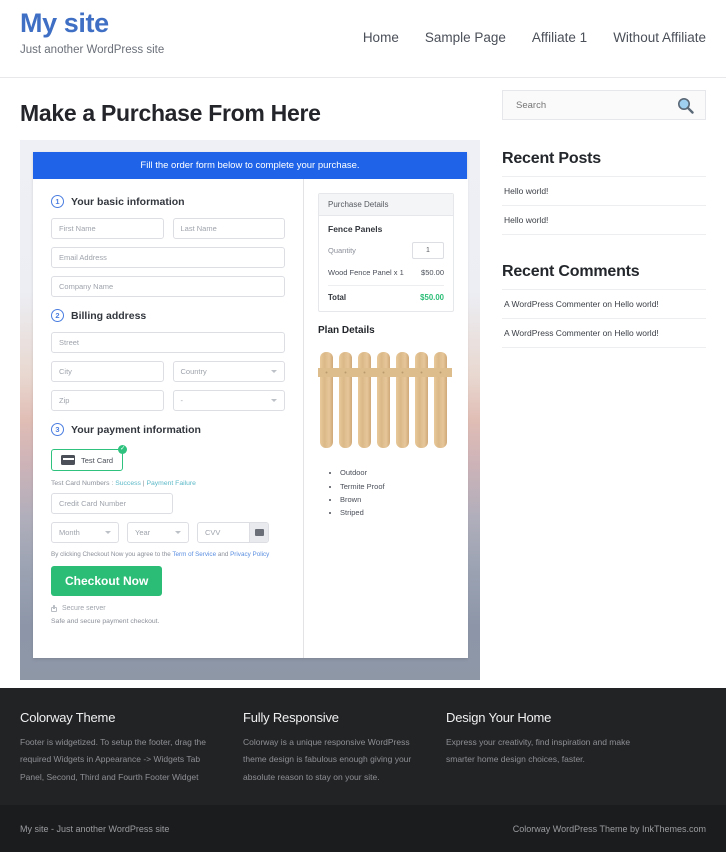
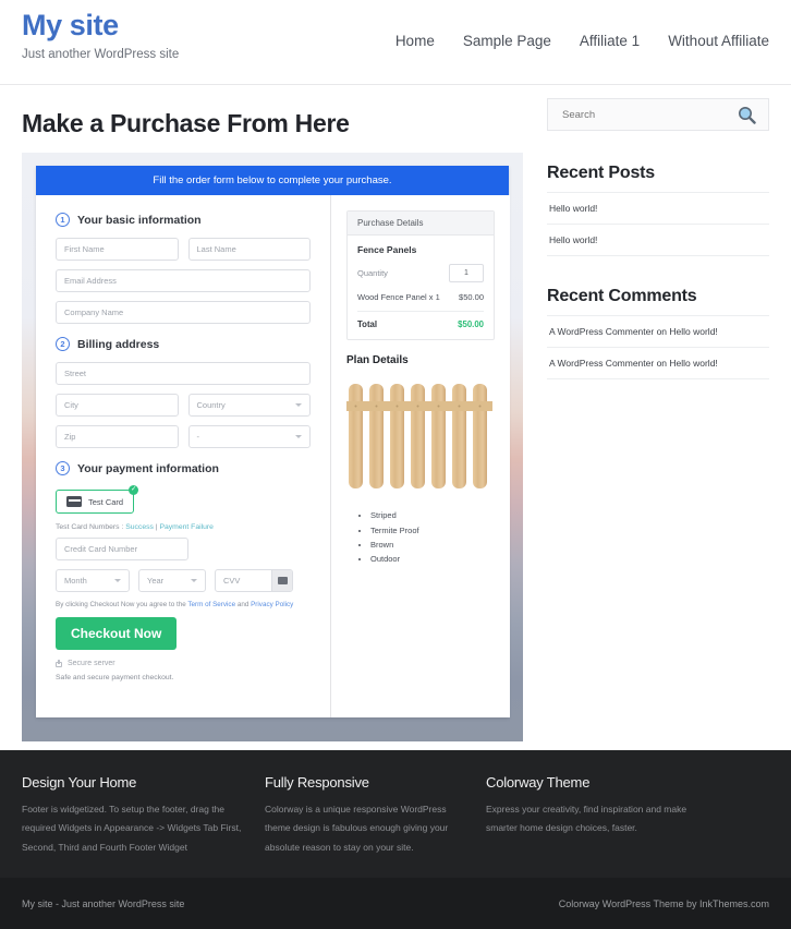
  My site
  Just another WordPress site
  Home
  Sample Page
  Affiliate 1
  Without Affiliate
  Make a Purchase From Here
  Fill the order form below to complete your purchase.
  1
  Your basic information
  First Name
  Last Name
  Email Address
  Company Name
  2
  Billing address
  Street
  City
  Country
  Zip
  -
  3
  Your payment information
  Test Card
  Credit Card Number
  Month
  Year
  CVV
  Checkout Now
  Purchase Details
  Fence Panels
  Quantity
  Wood Fence Panel x 1
  $50.00
  Total
  $50.00
  Plan Details
- Outdoor
+ Striped
  Termite Proof
  Brown
- Striped
+ Outdoor
  Search
  Recent Posts
  Hello world!
  Hello world!
  Recent Comments
  A WordPress Commenter on Hello world!
  A WordPress Commenter on Hello world!
- Colorway Theme
+ Design Your Home
- Footer is widgetized. To setup the footer, drag the required Widgets in Appearance -> Widgets Tab Panel, Second, Third and Fourth Footer Widget
+ Footer is widgetized. To setup the footer, drag the required Widgets in Appearance -> Widgets Tab First, Second, Third and Fourth Footer Widget
  Fully Responsive
  Colorway is a unique responsive WordPress theme design is fabulous enough giving your absolute reason to stay on your site.
- Design Your Home
+ Colorway Theme
  Express your creativity, find inspiration and make smarter home design choices, faster.
  My site - Just another WordPress site
  Colorway WordPress Theme by InkThemes.com
